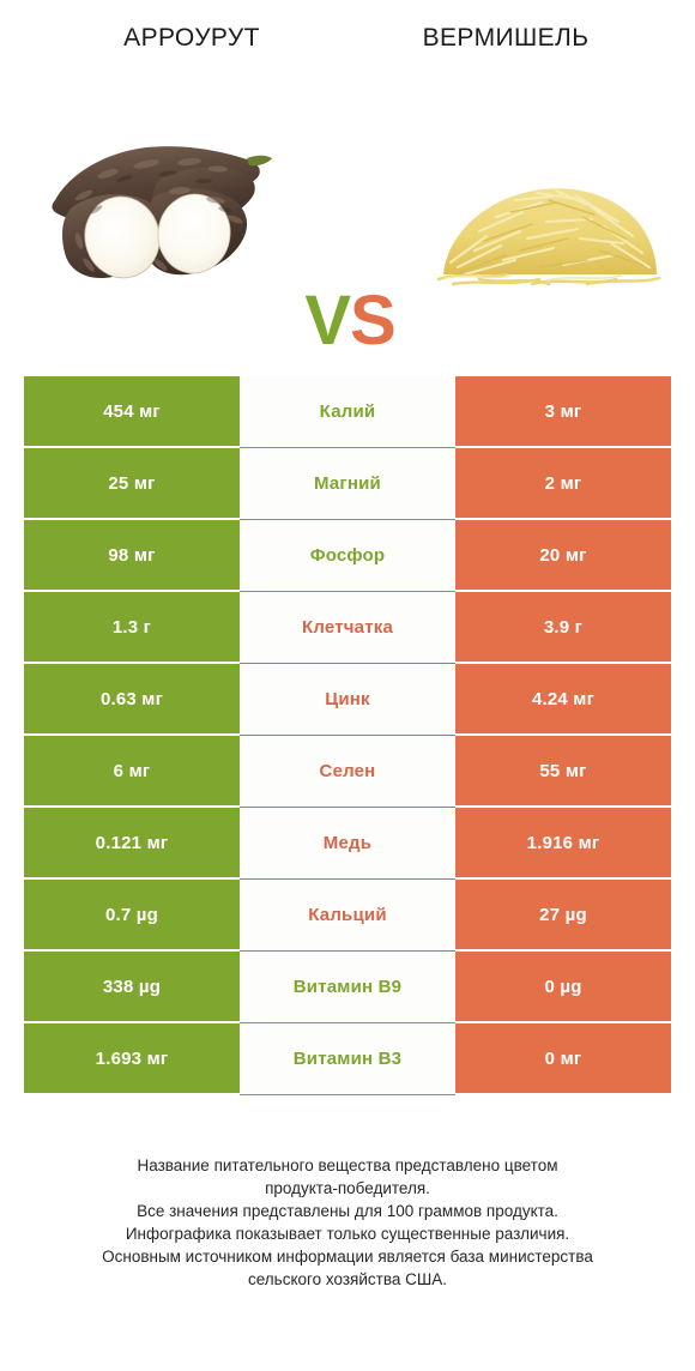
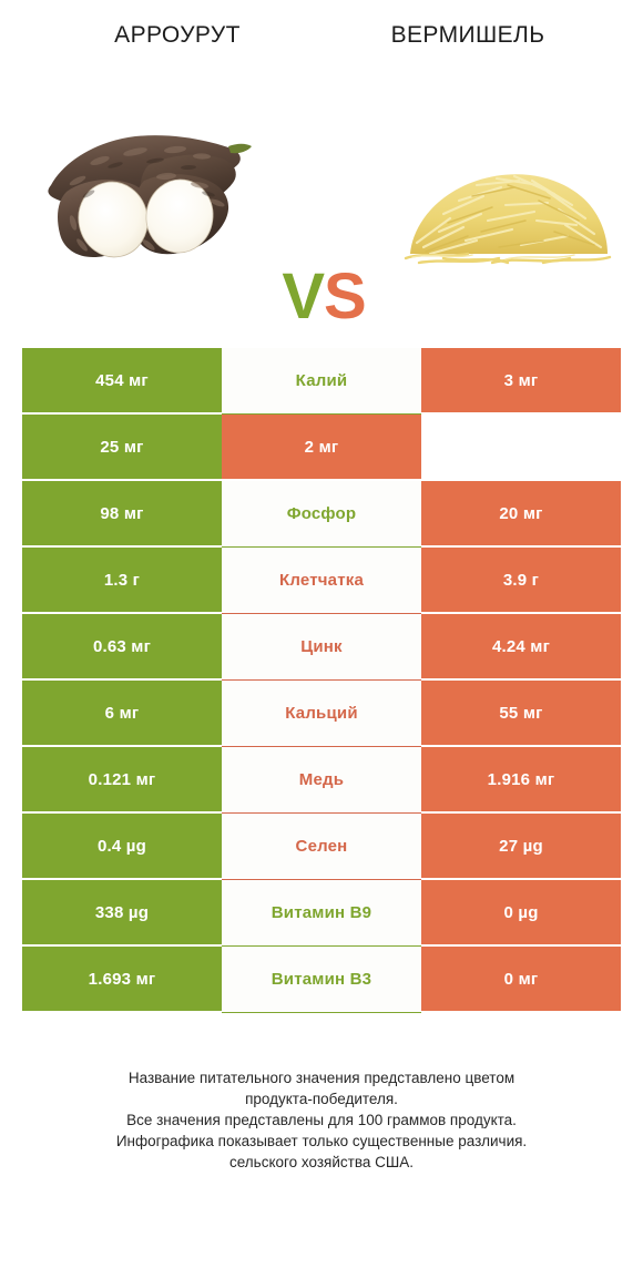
  АРРОУРУТ
  ВЕРМИШЕЛЬ
  VS
  454 мг
  Калий
  3 мг
  25 мг
- Магний
  2 мг
  98 мг
  Фосфор
  20 мг
  1.3 г
  Клетчатка
  3.9 г
  0.63 мг
  Цинк
  4.24 мг
  6 мг
- Селен
+ Кальций
  55 мг
  0.121 мг
  Медь
  1.916 мг
- 0.7 µg
+ 0.4 µg
- Кальций
+ Селен
  27 µg
  338 µg
  Витамин B9
  0 µg
  1.693 мг
  Витамин B3
  0 мг
- Название питательного вещества представлено цветом
+ Название питательного значения представлено цветом
  продукта-победителя.
  Все значения представлены для 100 граммов продукта.
  Инфографика показывает только существенные различия.
- Основным источником информации является база министерства
  сельского хозяйства США.
